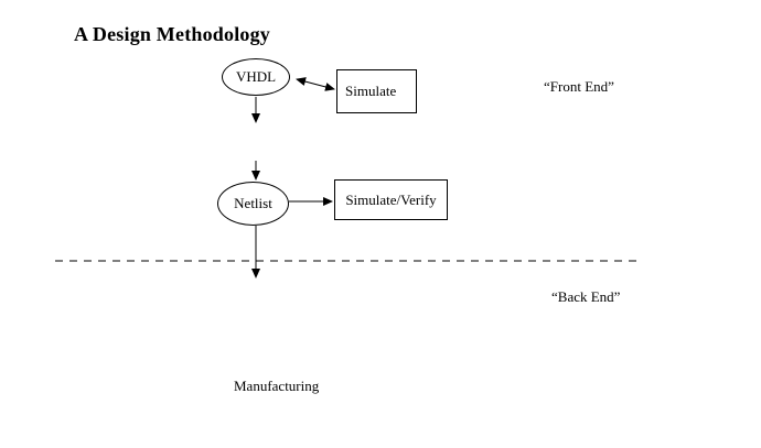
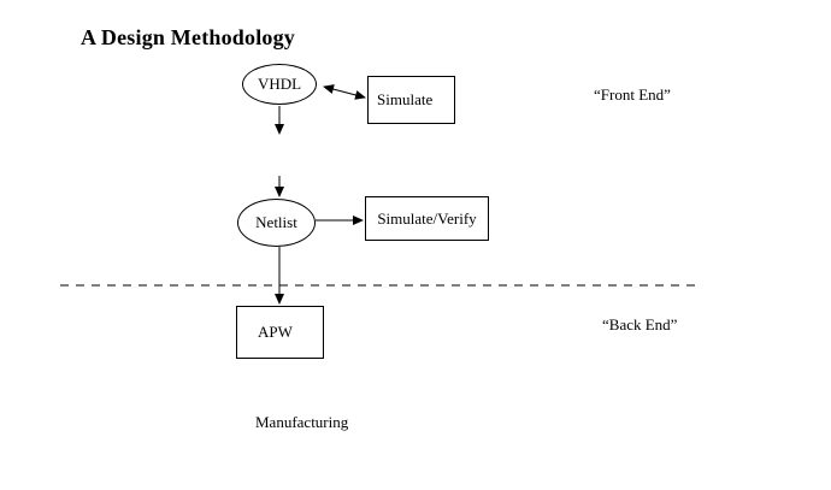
  A Design Methodology
  VHDL
  Simulate
  Netlist
  Simulate/Verify
+ APW
  “Front End”
  “Back End”
  Manufacturing
